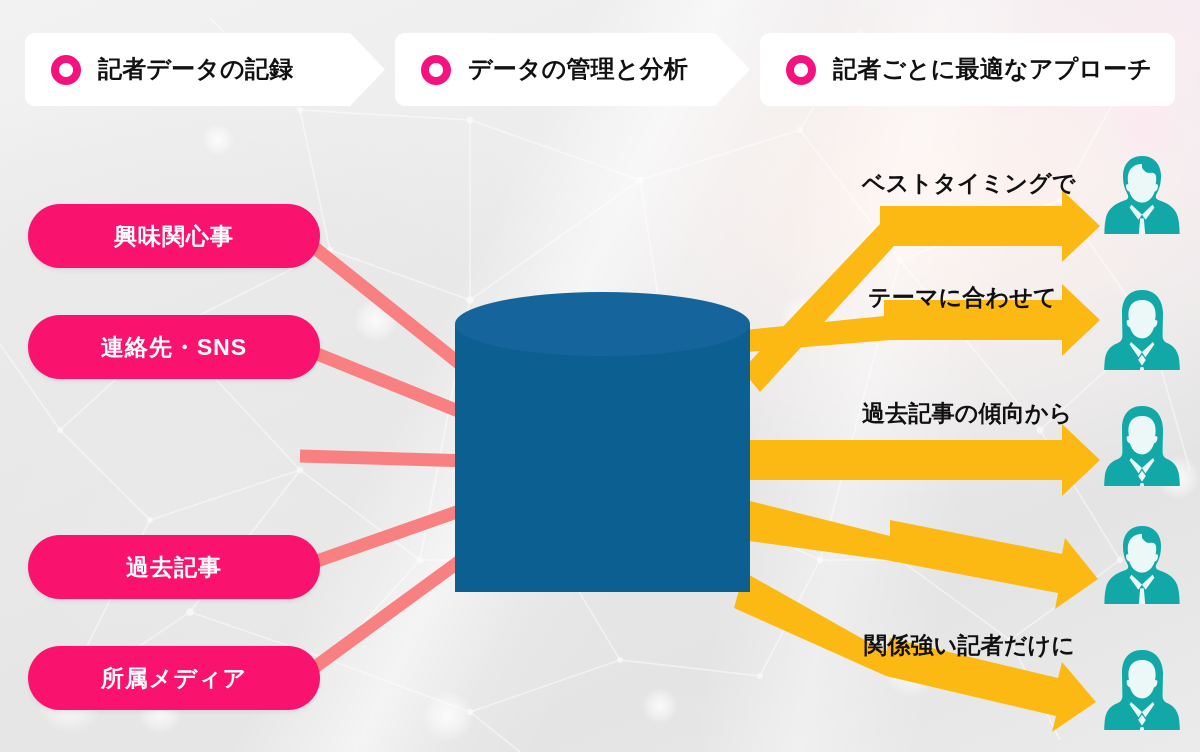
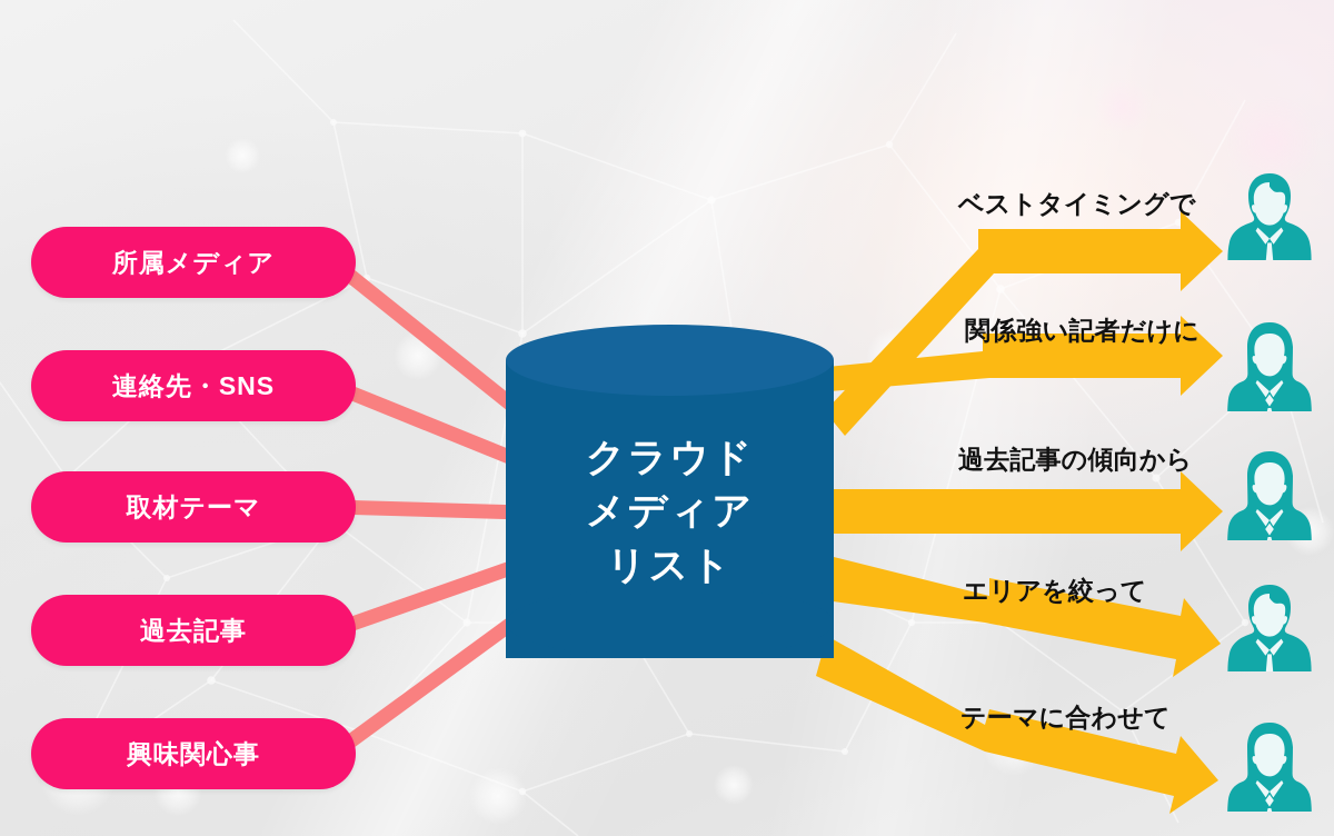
- 記者データの記録
- データの管理と分析
- 記者ごとに最適なアプローチ
- 興味関心事
+ 所属メディア
  連絡先・SNS
+ 取材テーマ
  過去記事
- 所属メディア
+ 興味関心事
+ クラウド
+ メディア
+ リスト
  ベストタイミングで
- テーマに合わせて
+ 関係強い記者だけに
  過去記事の傾向から
+ エリアを絞って
- 関係強い記者だけに
+ テーマに合わせて
